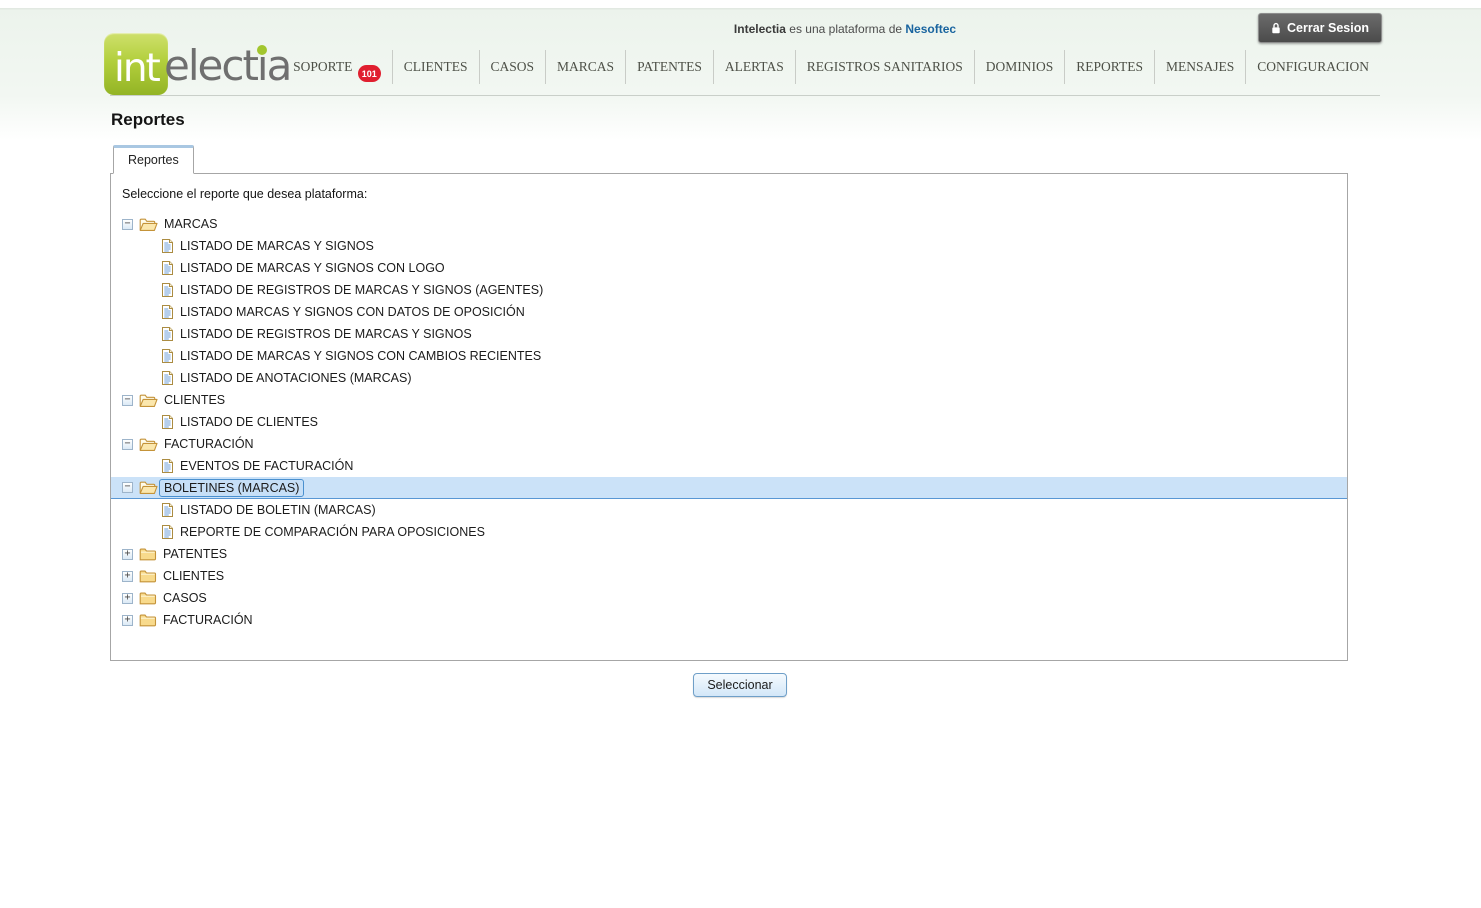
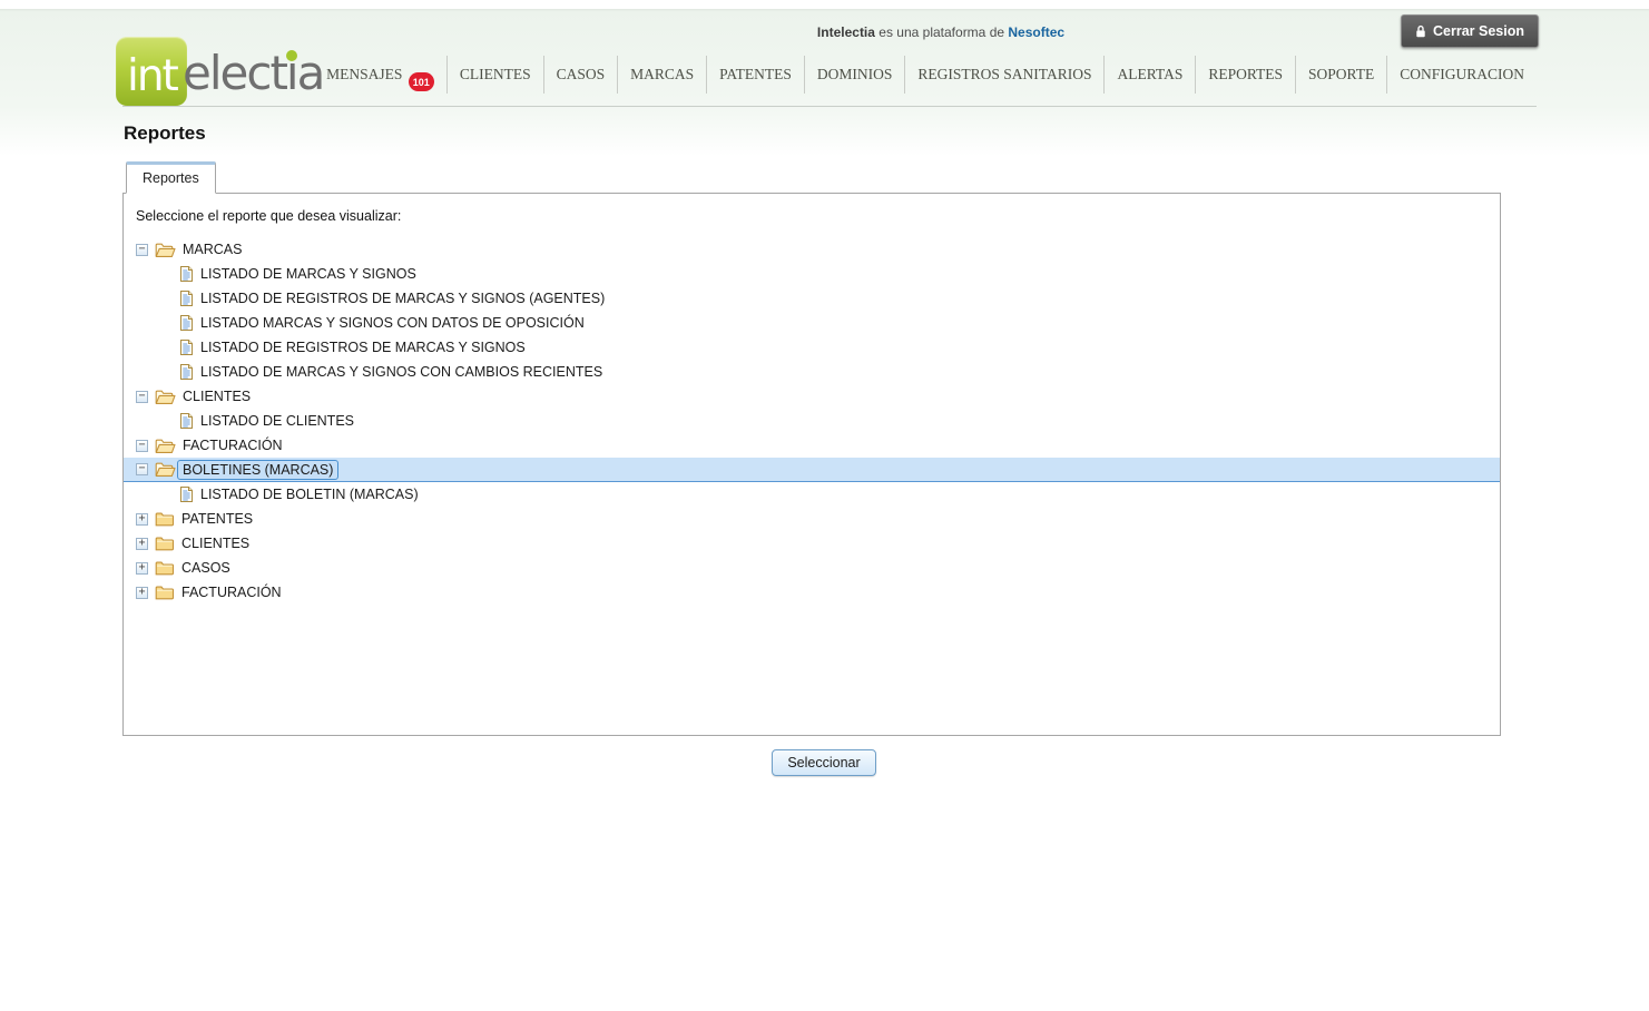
  Intelectia es una plataforma de Nesoftec
  Cerrar Sesion
  int
  electia
- SOPORTE 101
+ MENSAJES 101
  CLIENTES
  CASOS
  MARCAS
  PATENTES
- ALERTAS
+ DOMINIOS
  REGISTROS SANITARIOS
- DOMINIOS
+ ALERTAS
  REPORTES
- MENSAJES
+ SOPORTE
  CONFIGURACION
  Reportes
  Reportes
- Seleccione el reporte que desea plataforma:
+ Seleccione el reporte que desea visualizar:
  −
  MARCAS
  LISTADO DE MARCAS Y SIGNOS
- LISTADO DE MARCAS Y SIGNOS CON LOGO
  LISTADO DE REGISTROS DE MARCAS Y SIGNOS (AGENTES)
  LISTADO MARCAS Y SIGNOS CON DATOS DE OPOSICIÓN
  LISTADO DE REGISTROS DE MARCAS Y SIGNOS
  LISTADO DE MARCAS Y SIGNOS CON CAMBIOS RECIENTES
- LISTADO DE ANOTACIONES (MARCAS)
  −
  CLIENTES
  LISTADO DE CLIENTES
  −
  FACTURACIÓN
- EVENTOS DE FACTURACIÓN
  −
  BOLETINES (MARCAS)
  LISTADO DE BOLETIN (MARCAS)
- REPORTE DE COMPARACIÓN PARA OPOSICIONES
  +
  PATENTES
  +
  CLIENTES
  +
  CASOS
  +
  FACTURACIÓN
  Seleccionar
